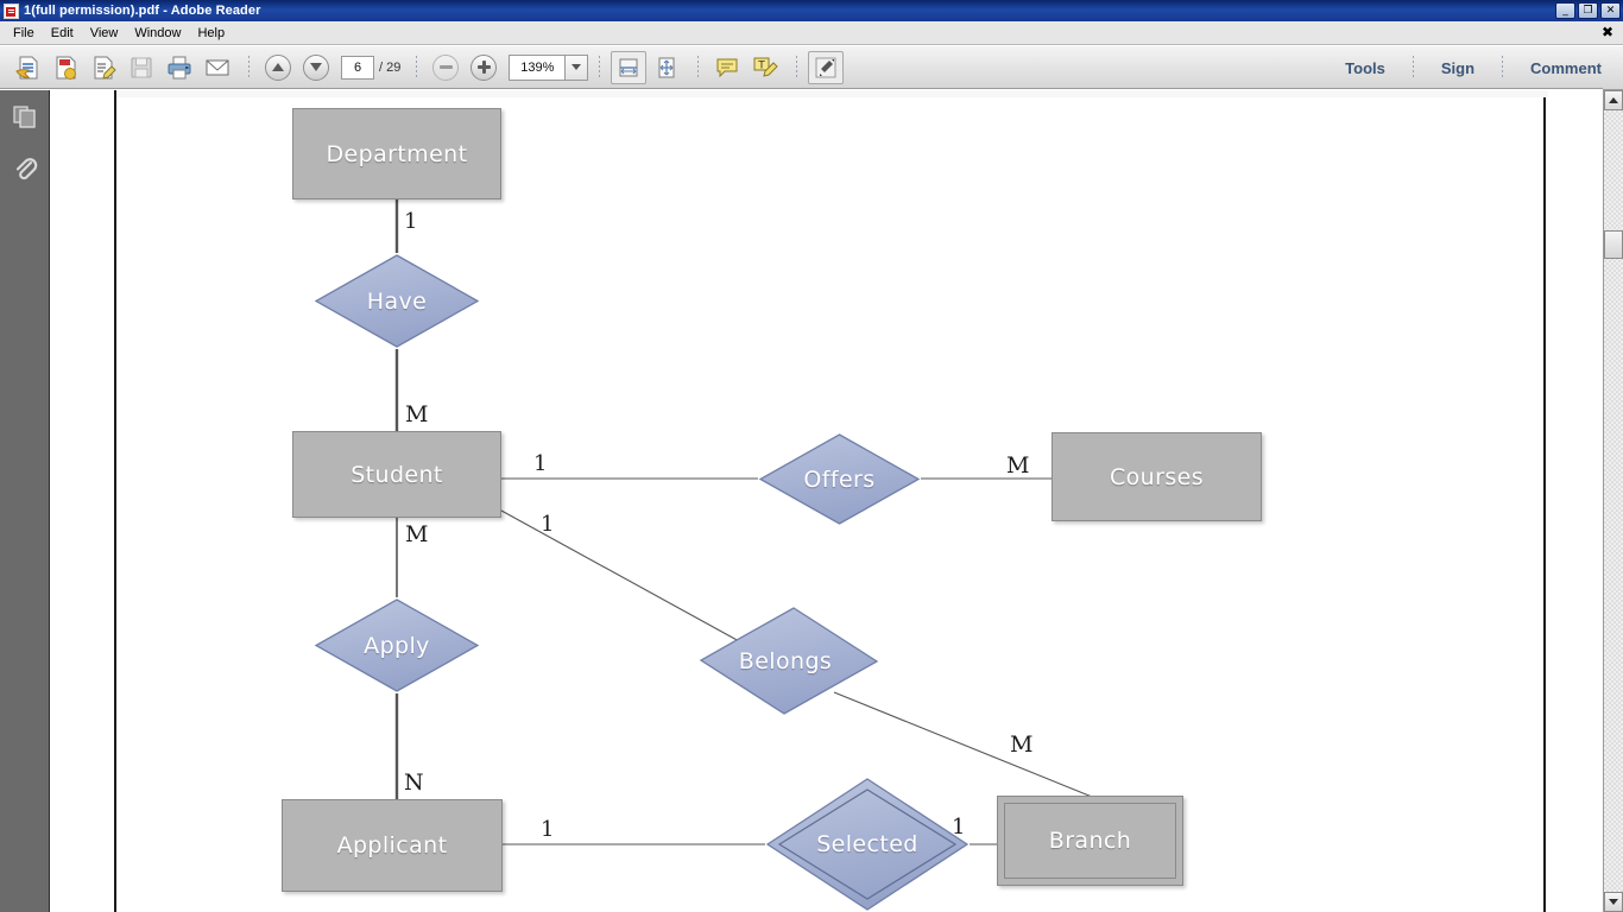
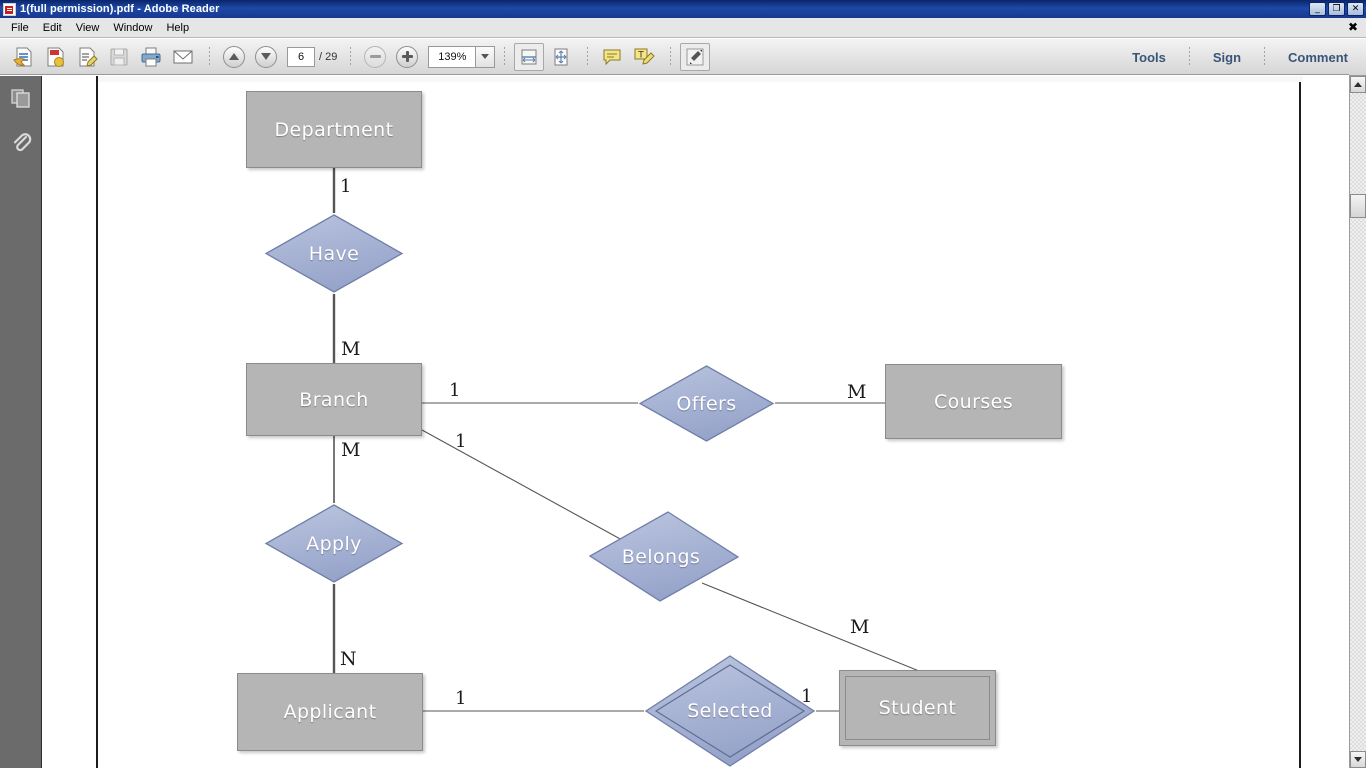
  1(full permission).pdf - Adobe Reader
  _
  ❐
  ✕
  File
  Edit
  View
  Window
  Help
  ✖
  6
  / 29
  139%
  T
  Tools
  Sign
  Comment
  Department
- Student
+ Branch
  Courses
  Applicant
- Branch
+ Student
  Have
  Offers
  Apply
  Belongs
  Selected
  1
  M
  1
  M
  1
  M
  N
  M
  1
  1
